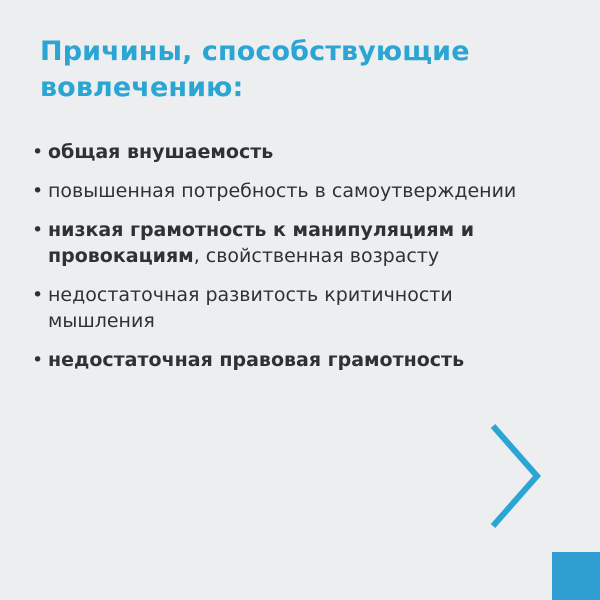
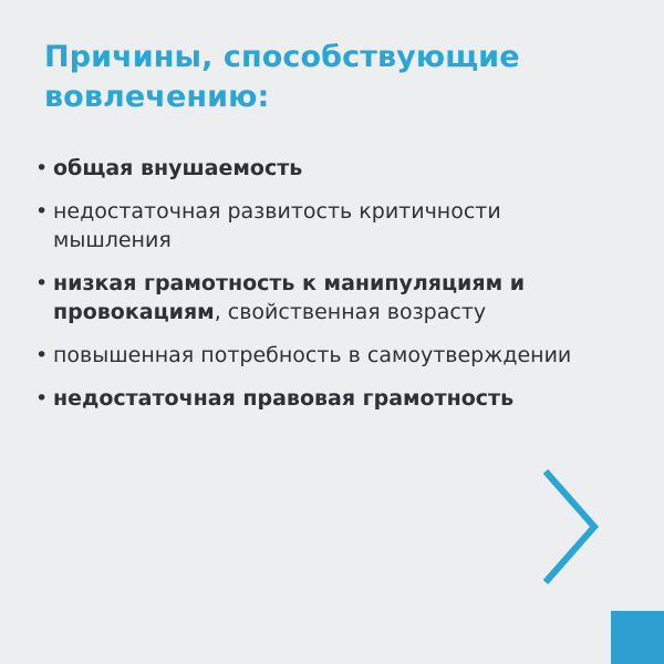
  Причины, способствующие вовлечению:
  •
  общая внушаемость
  •
- повышенная потребность в самоутверждении
+ недостаточная развитость критичности мышления
  •
  низкая грамотность к манипуляциям и провокациям, свойственная возрасту
  •
- недостаточная развитость критичности мышления
+ повышенная потребность в самоутверждении
  •
  недостаточная правовая грамотность
